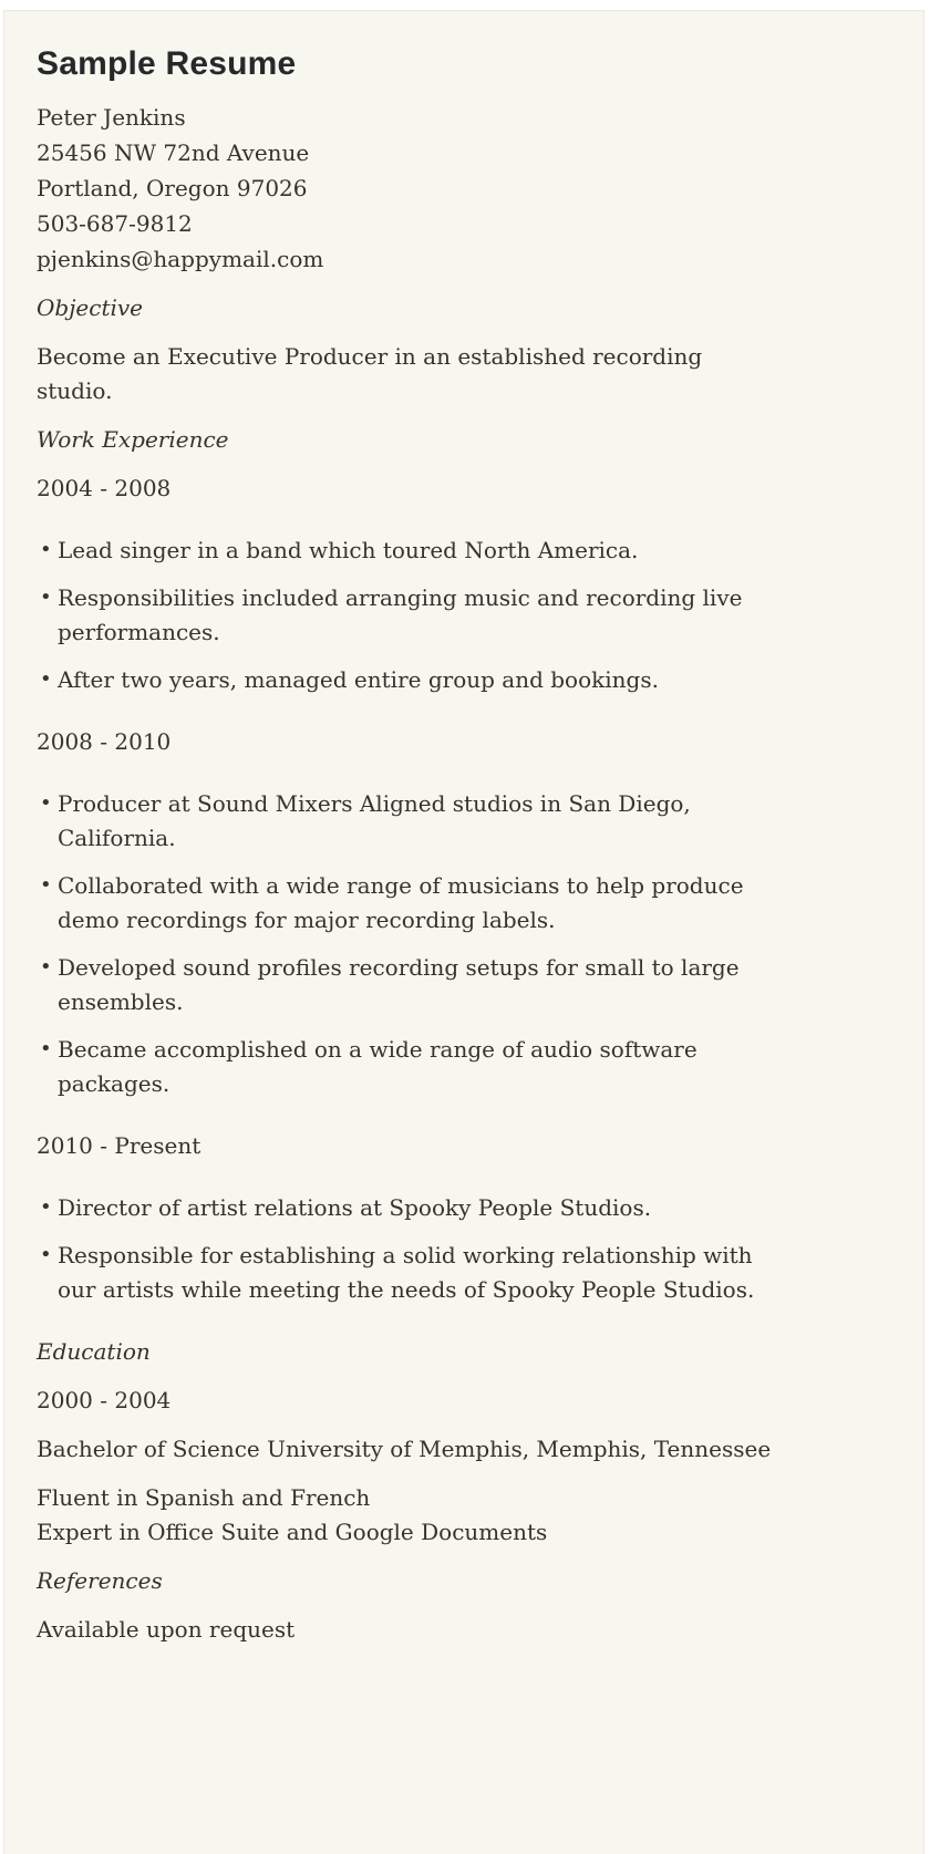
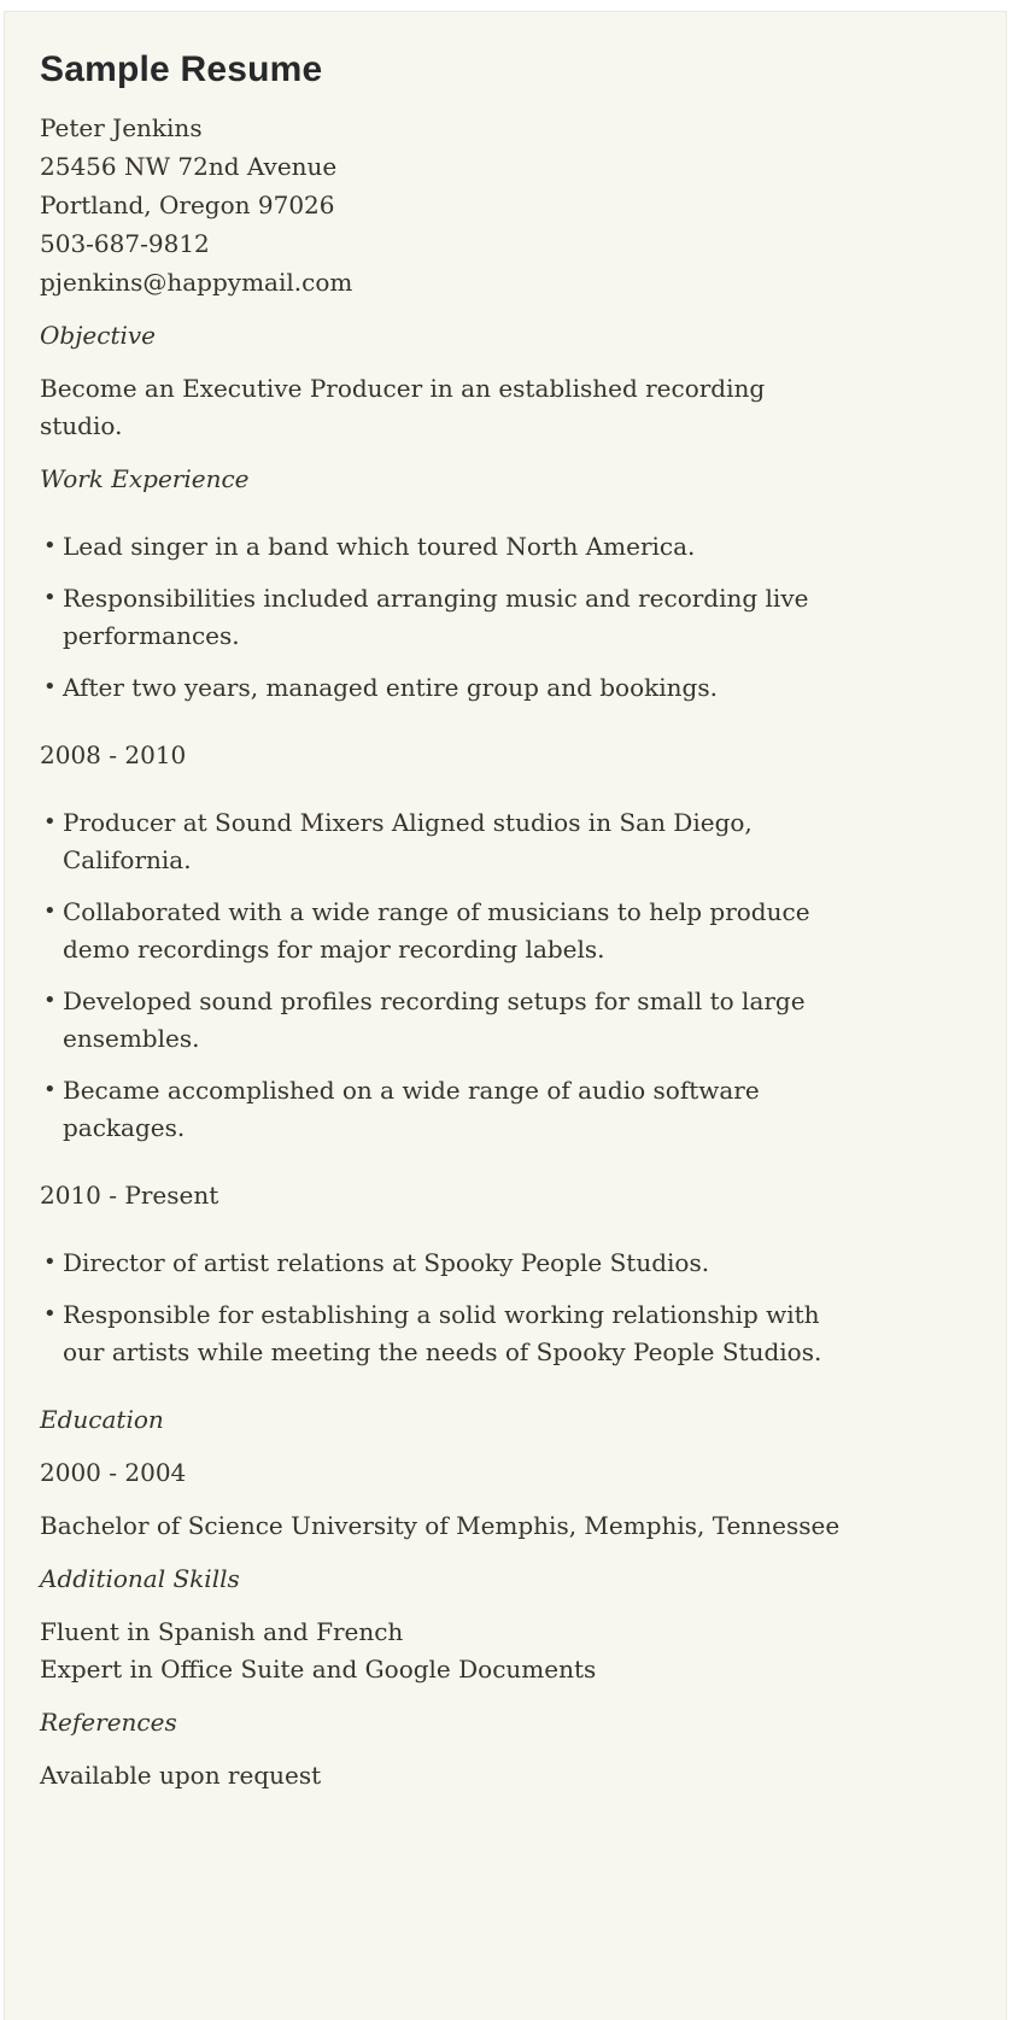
  Sample Resume
  Peter Jenkins
  25456 NW 72nd Avenue
  Portland, Oregon 97026
  503-687-9812
  pjenkins@happymail.com
  Objective
  Become an Executive Producer in an established recording
  studio.
  Work Experience
- 2004 - 2008
  Lead singer in a band which toured North America.
  Responsibilities included arranging music and recording live
  performances.
  After two years, managed entire group and bookings.
  2008 - 2010
  Producer at Sound Mixers Aligned studios in San Diego,
  California.
  Collaborated with a wide range of musicians to help produce
  demo recordings for major recording labels.
  Developed sound profiles recording setups for small to large
  ensembles.
  Became accomplished on a wide range of audio software
  packages.
  2010 - Present
  Director of artist relations at Spooky People Studios.
  Responsible for establishing a solid working relationship with
  our artists while meeting the needs of Spooky People Studios.
  Education
  2000 - 2004
  Bachelor of Science University of Memphis, Memphis, Tennessee
+ Additional Skills
  Fluent in Spanish and French
  Expert in Office Suite and Google Documents
  References
  Available upon request
